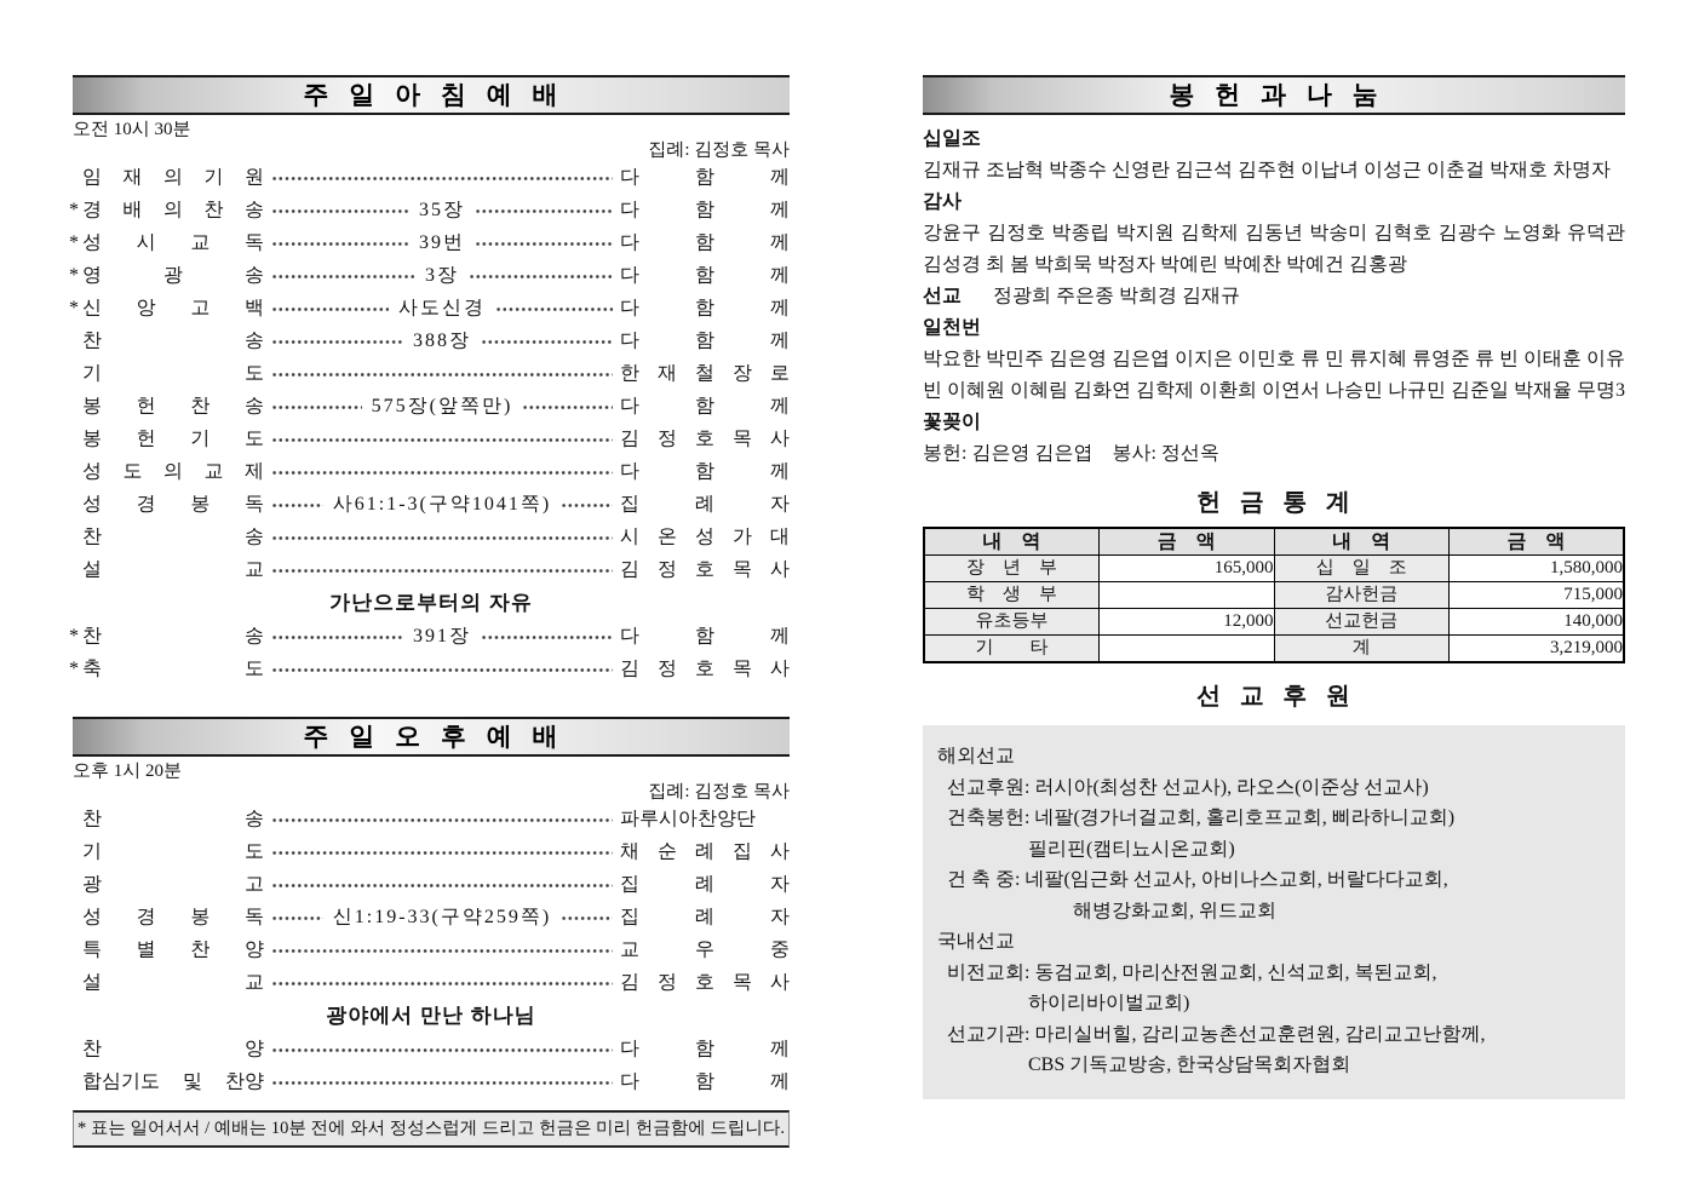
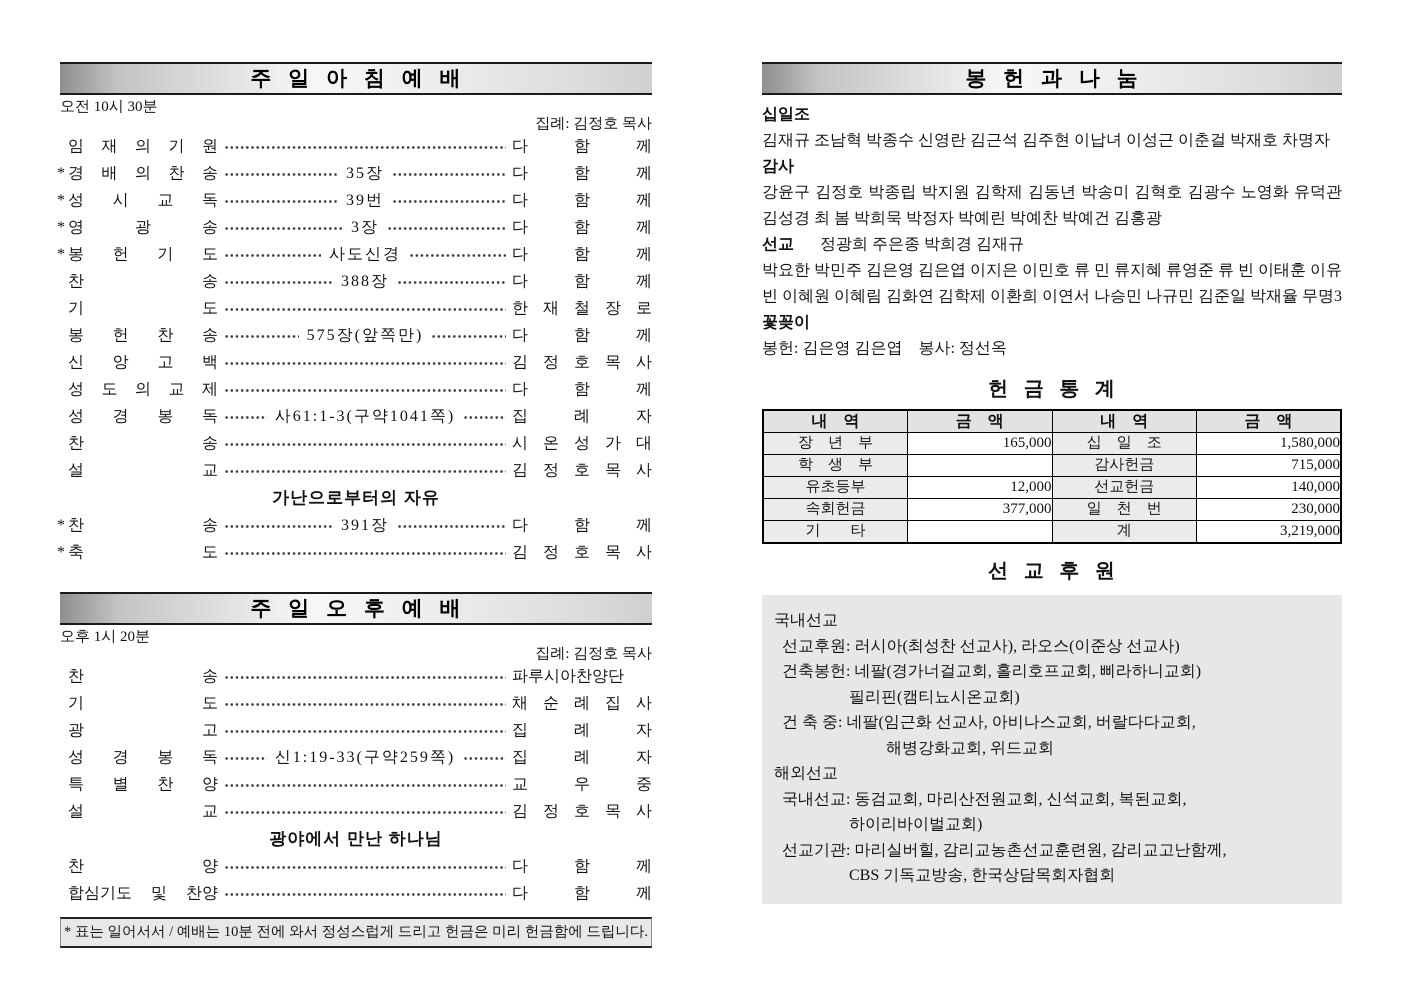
  주 일 아 침 예 배
  오전 10시 30분
  집례: 김정호 목사
  임 재 의 기 원
  다 함 께
  *
  경 배 의 찬 송
  35장
  다 함 께
  *
  성 시 교 독
  39번
  다 함 께
  *
  영 광 송
  3장
  다 함 께
  *
- 신 앙 고 백
+ 봉 헌 기 도
  사도신경
  다 함 께
  찬 송
  388장
  다 함 께
  기 도
  한 재 철 장 로
  봉 헌 찬 송
  575장(앞쪽만)
  다 함 께
- 봉 헌 기 도
+ 신 앙 고 백
  김 정 호 목 사
  성 도 의 교 제
  다 함 께
  성 경 봉 독
  사61:1-3(구약1041쪽)
  집 례 자
  찬 송
  시 온 성 가 대
  설 교
  김 정 호 목 사
  가난으로부터의 자유
  *
  찬 송
  391장
  다 함 께
  *
  축 도
  김 정 호 목 사
  주 일 오 후 예 배
  오후 1시 20분
  집례: 김정호 목사
  찬 송
  파루시아찬양단
  기 도
  채 순 례 집 사
  광 고
  집 례 자
  성 경 봉 독
  신1:19-33(구약259쪽)
  집 례 자
  특 별 찬 양
  교 우 중
  설 교
  김 정 호 목 사
  광야에서 만난 하나님
  찬 양
  다 함 께
  합심기도 및 찬양
  다 함 께
  * 표는 일어서서 / 예배는 10분 전에 와서 정성스럽게 드리고 헌금은 미리 헌금함에 드립니다.
  봉 헌 과 나 눔
  십일조
  김재규 조남혁 박종수 신영란 김근석 김주현 이납녀 이성근 이춘걸 박재호 차명자
  감사
  강윤구 김정호 박종립 박지원 김학제 김동년 박송미 김혁호 김광수 노영화 유덕관 김성경 최 봄 박희묵 박정자 박예린 박예찬 박예건 김홍광
  선교
  정광희 주은종 박희경 김재규
- 일천번
  박요한 박민주 김은영 김은엽 이지은 이민호 류 민 류지혜 류영준 류 빈 이태훈 이유빈 이혜원 이혜림 김화연 김학제 이환희 이연서 나승민 나규민 김준일 박재율 무명3
  꽃꽂이
  봉헌: 김은영 김은엽 봉사: 정선옥
  헌 금 통 계
  내 역	금 액	내 역	금 액
  장 년 부	165,000	십 일 조	1,580,000
  학 생 부		감사헌금	715,000
  유초등부	12,000	선교헌금	140,000
+ 속회헌금	377,000	일 천 번	230,000
  기 타		계	3,219,000
  선 교 후 원
- 해외선교
+ 국내선교
  선교후원: 러시아(최성찬 선교사), 라오스(이준상 선교사)
  건축봉헌: 네팔(경가너걸교회, 홀리호프교회, 삐라하니교회)
  필리핀(캠티뇨시온교회)
  건 축 중: 네팔(임근화 선교사, 아비나스교회, 버랄다다교회,
  해병강화교회, 위드교회
- 국내선교
+ 해외선교
- 비전교회: 동검교회, 마리산전원교회, 신석교회, 복된교회,
+ 국내선교: 동검교회, 마리산전원교회, 신석교회, 복된교회,
  하이리바이벌교회)
  선교기관: 마리실버힐, 감리교농촌선교훈련원, 감리교고난함께,
  CBS 기독교방송, 한국상담목회자협회
